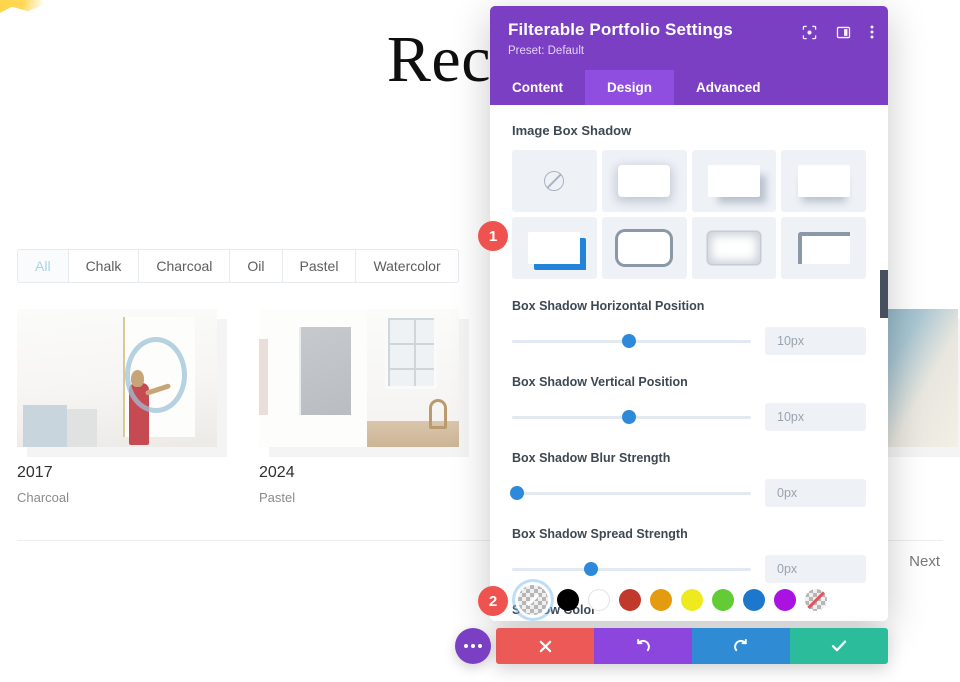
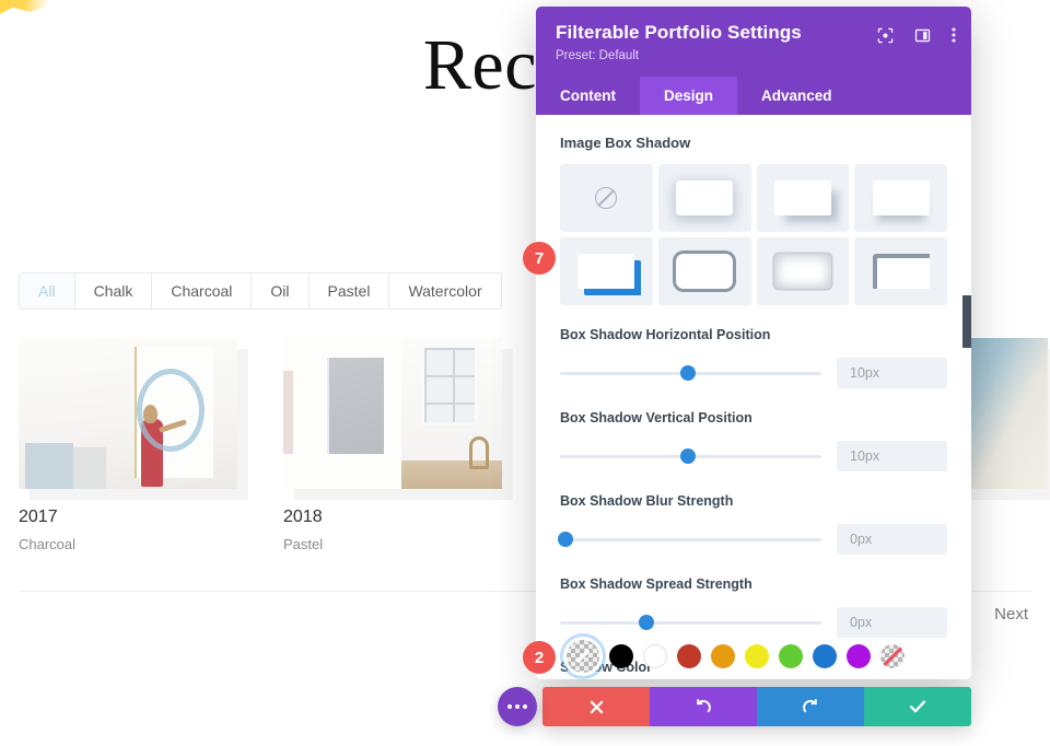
  All
  Chalk
  Charcoal
  Oil
  Pastel
  Watercolor
  2017
  Charcoal
- 2024
+ 2018
  Pastel
  Next
  Filterable Portfolio Settings
  Preset: Default
  Content
  Design
  Advanced
  Image Box Shadow
  Box Shadow Horizontal Position
  10px
  Box Shadow Vertical Position
  10px
  Box Shadow Blur Strength
  0px
  Box Shadow Spread Strength
  0px
- 1
+ 7
  2
